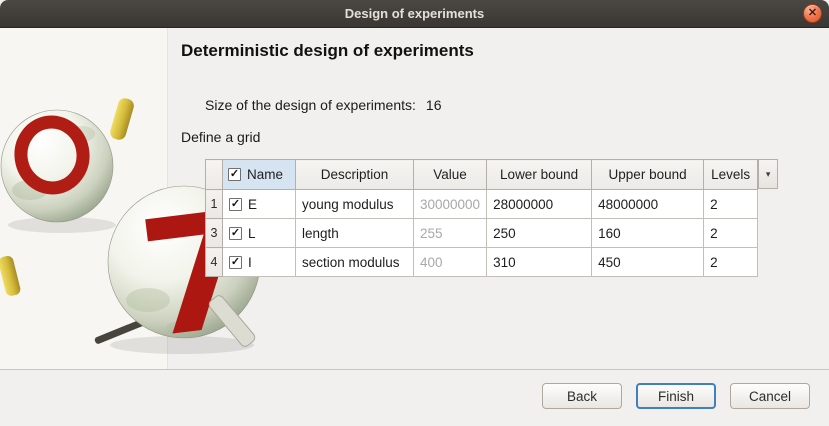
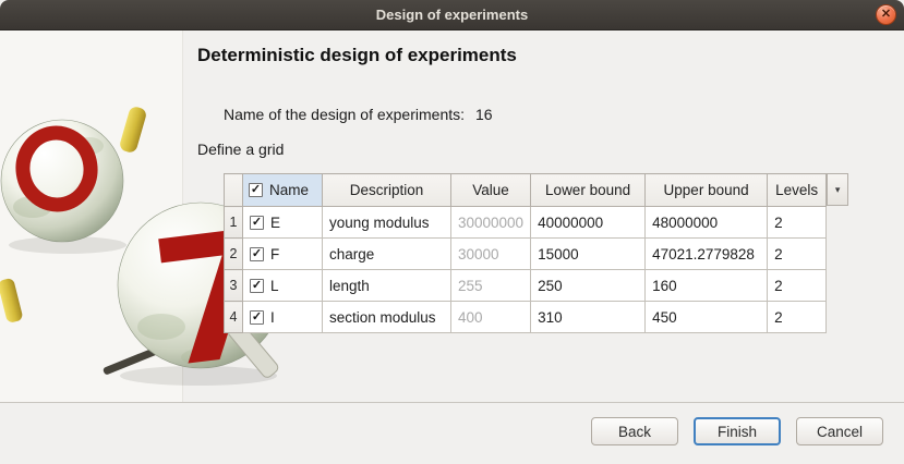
  Design of experiments
  ✕
  Deterministic design of experiments
- Size of the design of experiments:
+ Name of the design of experiments:
  16
  Define a grid
  	✓ Name	Description	Value	Lower bound	Upper bound	Levels
- 1	✓ E	young modulus	30000000	28000000	48000000	2
+ 1	✓ E	young modulus	30000000	40000000	48000000	2
+ 2	✓ F	charge	30000	15000	47021.2779828	2
  3	✓ L	length	255	250	160	2
  4	✓ I	section modulus	400	310	450	2
  ▾
  Back
  Finish
  Cancel
